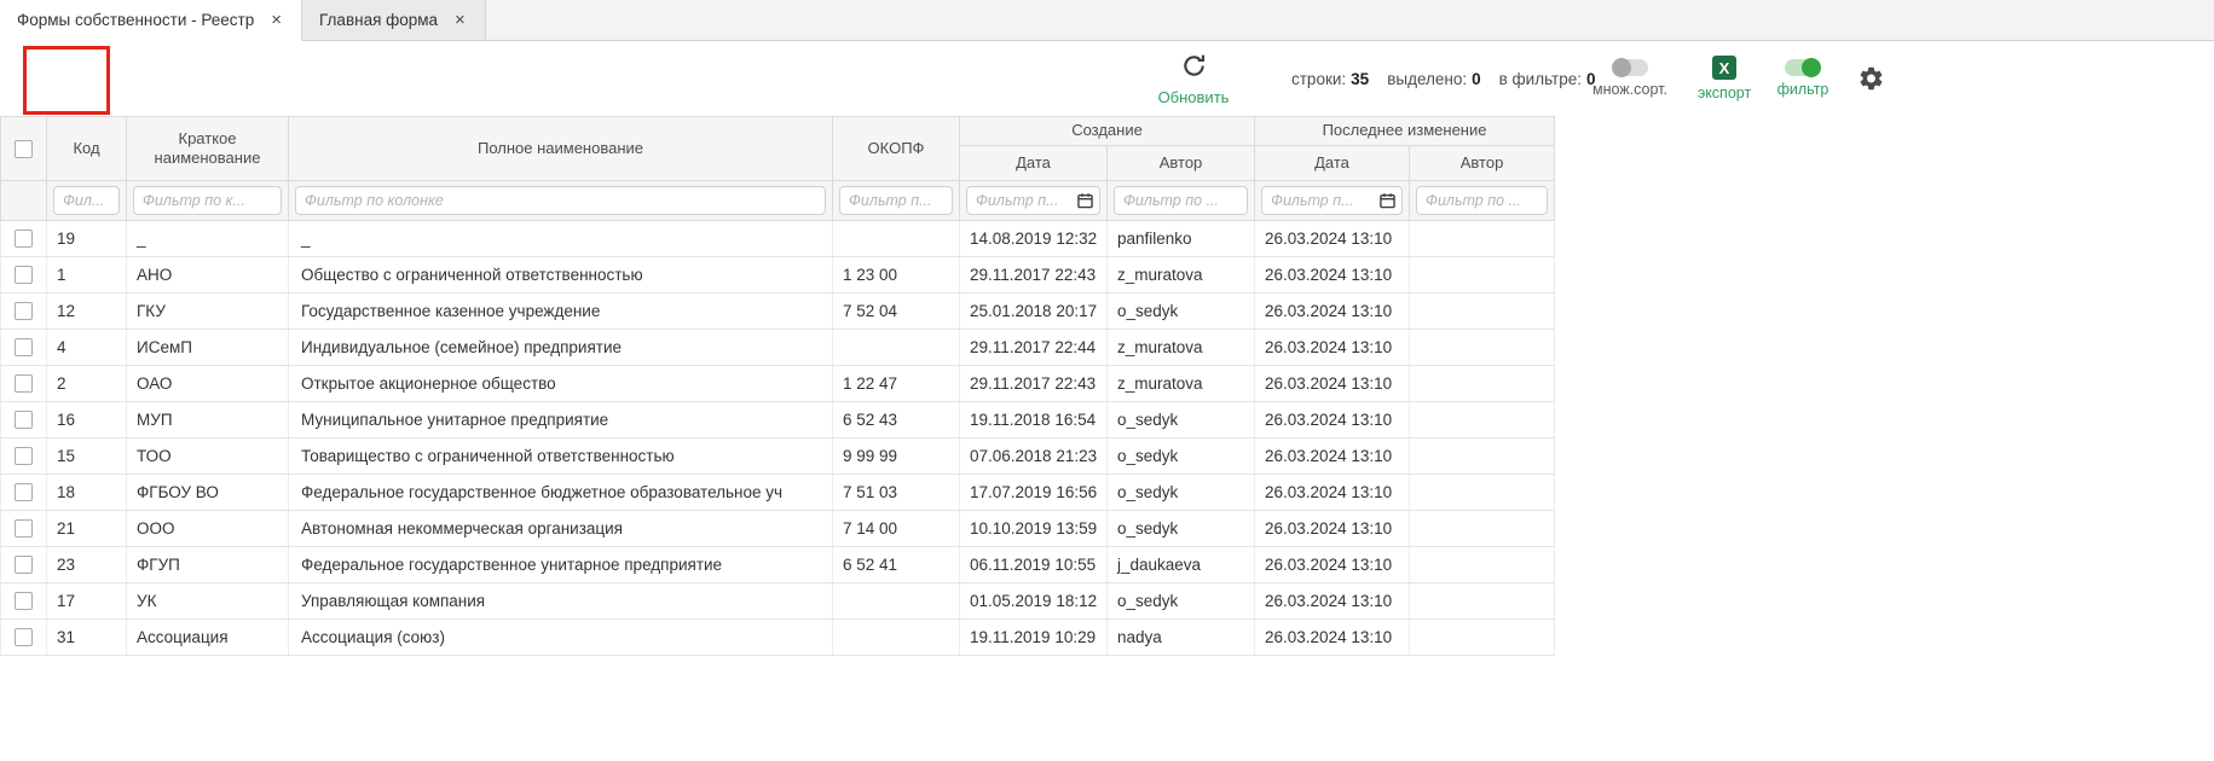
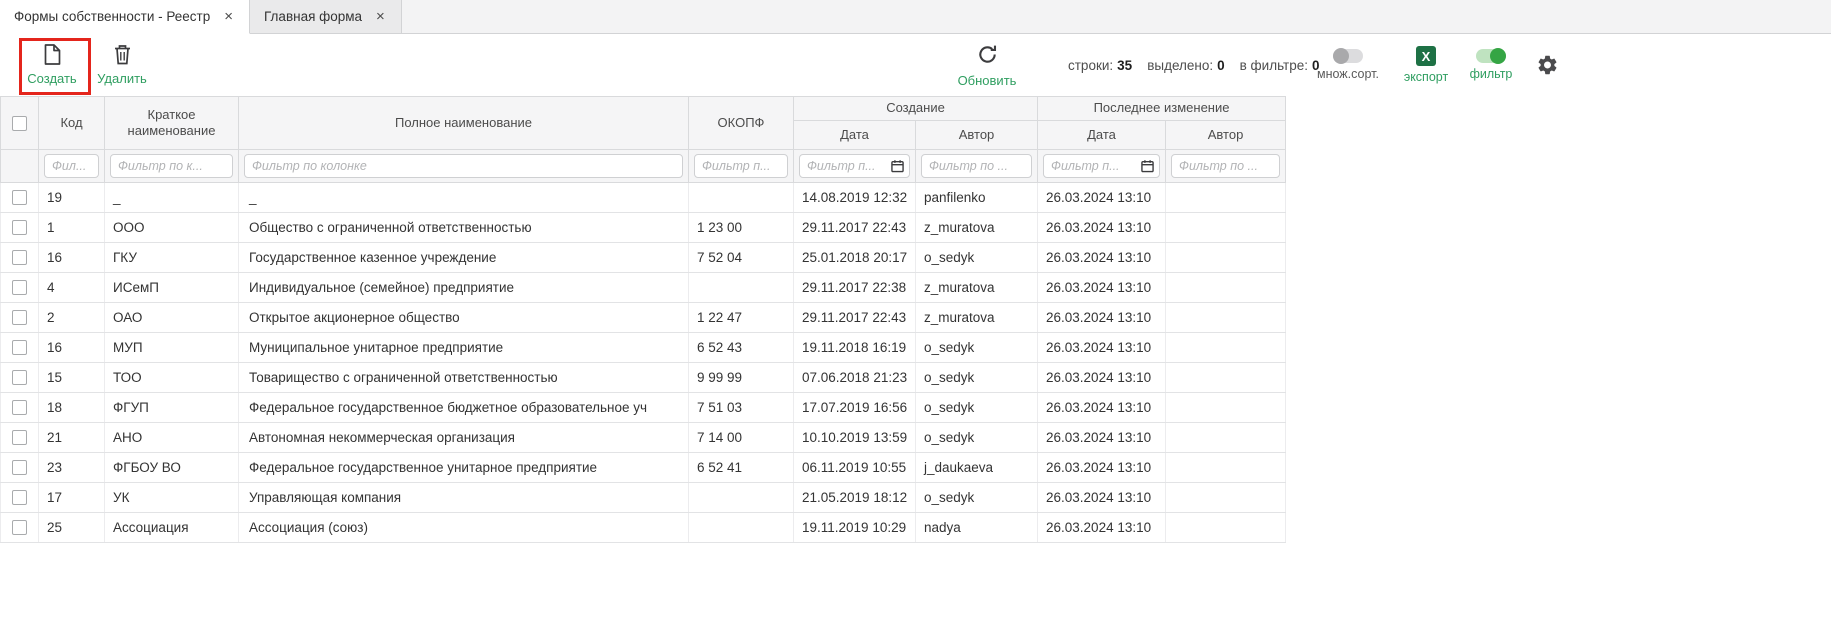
  Формы собственности - Реестр
  ×
  Главная форма
  ×
+ Создать
+ Удалить
  Обновить
  строки: 35
  выделено: 0
  в фильтре: 0
  множ.сорт.
  X
  экспорт
  фильтр
  	Код	Краткое наименование	Полное наименование	ОКОПФ	Создание	Последнее изменение
  Дата	Автор	Дата	Автор
  	Фил...	Фильтр по к...	Фильтр по колонке	Фильтр п...	Фильтр п...	Фильтр по ...	Фильтр п...	Фильтр по ...
  	19	_	_		14.08.2019 12:32	panfilenko	26.03.2024 13:10
- 	1	АНО	Общество с ограниченной ответственностью	1 23 00	29.11.2017 22:43	z_muratova	26.03.2024 13:10
+ 	1	ООО	Общество с ограниченной ответственностью	1 23 00	29.11.2017 22:43	z_muratova	26.03.2024 13:10
- 	12	ГКУ	Государственное казенное учреждение	7 52 04	25.01.2018 20:17	o_sedyk	26.03.2024 13:10
+ 	16	ГКУ	Государственное казенное учреждение	7 52 04	25.01.2018 20:17	o_sedyk	26.03.2024 13:10
- 	4	ИСемП	Индивидуальное (семейное) предприятие		29.11.2017 22:44	z_muratova	26.03.2024 13:10
+ 	4	ИСемП	Индивидуальное (семейное) предприятие		29.11.2017 22:38	z_muratova	26.03.2024 13:10
  	2	ОАО	Открытое акционерное общество	1 22 47	29.11.2017 22:43	z_muratova	26.03.2024 13:10
- 	16	МУП	Муниципальное унитарное предприятие	6 52 43	19.11.2018 16:54	o_sedyk	26.03.2024 13:10
+ 	16	МУП	Муниципальное унитарное предприятие	6 52 43	19.11.2018 16:19	o_sedyk	26.03.2024 13:10
  	15	ТОО	Товарищество с ограниченной ответственностью	9 99 99	07.06.2018 21:23	o_sedyk	26.03.2024 13:10
- 	18	ФГБОУ ВО	Федеральное государственное бюджетное образовательное уч	7 51 03	17.07.2019 16:56	o_sedyk	26.03.2024 13:10
+ 	18	ФГУП	Федеральное государственное бюджетное образовательное уч	7 51 03	17.07.2019 16:56	o_sedyk	26.03.2024 13:10
- 	21	ООО	Автономная некоммерческая организация	7 14 00	10.10.2019 13:59	o_sedyk	26.03.2024 13:10
+ 	21	АНО	Автономная некоммерческая организация	7 14 00	10.10.2019 13:59	o_sedyk	26.03.2024 13:10
- 	23	ФГУП	Федеральное государственное унитарное предприятие	6 52 41	06.11.2019 10:55	j_daukaeva	26.03.2024 13:10
+ 	23	ФГБОУ ВО	Федеральное государственное унитарное предприятие	6 52 41	06.11.2019 10:55	j_daukaeva	26.03.2024 13:10
- 	17	УК	Управляющая компания		01.05.2019 18:12	o_sedyk	26.03.2024 13:10
+ 	17	УК	Управляющая компания		21.05.2019 18:12	o_sedyk	26.03.2024 13:10
- 	31	Ассоциация	Ассоциация (союз)		19.11.2019 10:29	nadya	26.03.2024 13:10
+ 	25	Ассоциация	Ассоциация (союз)		19.11.2019 10:29	nadya	26.03.2024 13:10
